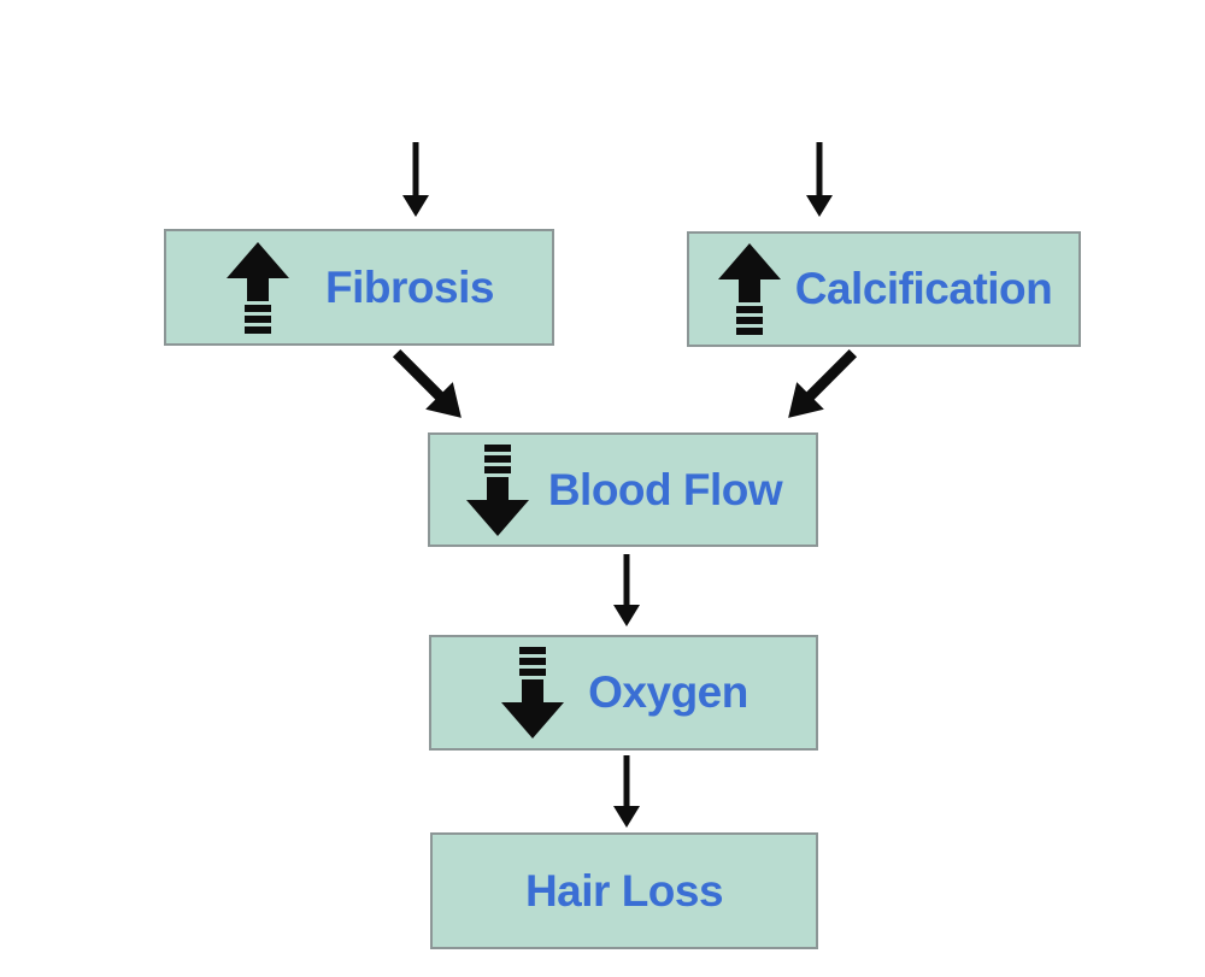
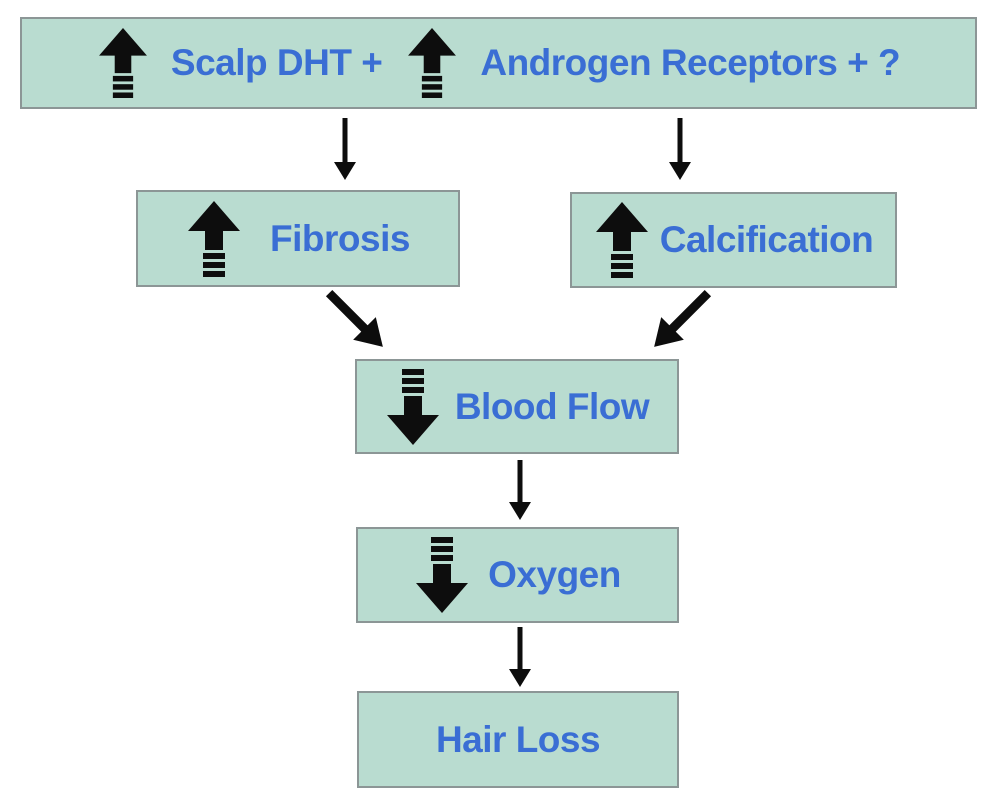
+ Scalp DHT +
+ Androgen Receptors + ?
  Fibrosis
  Calcification
  Blood Flow
  Oxygen
  Hair Loss
